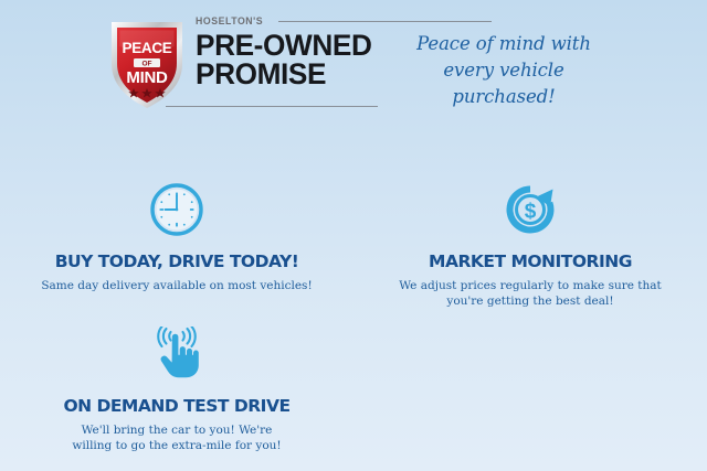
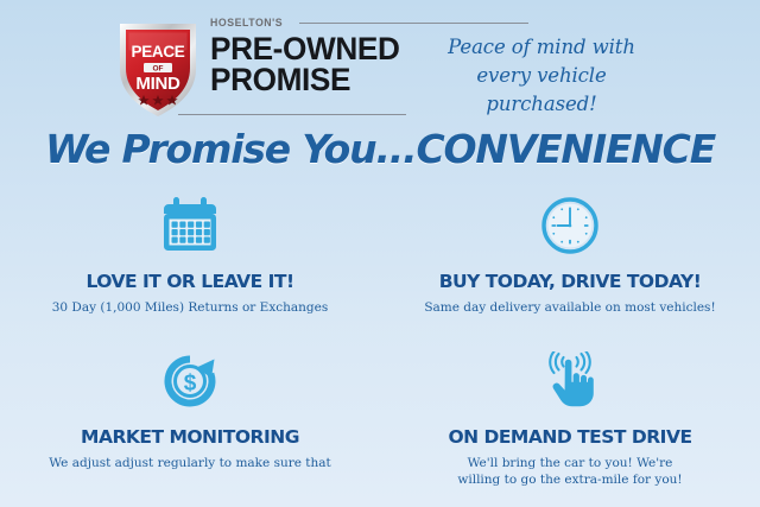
  PEACE
  MIND
  HOSELTON'S
  PRE-OWNED
  PROMISE
  Peace of mind with
  every vehicle purchased!
+ We Promise You...CONVENIENCE
+ LOVE IT OR LEAVE IT!
+ 30 Day (1,000 Miles) Returns or Exchanges
  BUY TODAY, DRIVE TODAY!
  Same day delivery available on most vehicles!
  $
  MARKET MONITORING
- We adjust prices regularly to make sure that
+ We adjust adjust regularly to make sure that
- you're getting the best deal!
  ON DEMAND TEST DRIVE
  We'll bring the car to you! We're
  willing to go the extra-mile for you!
